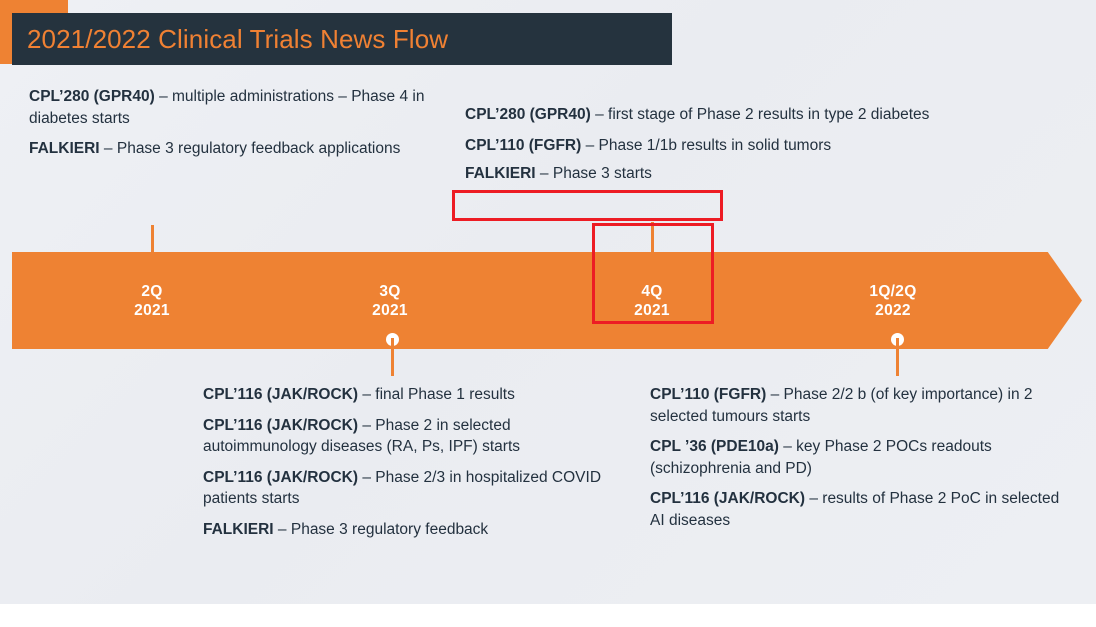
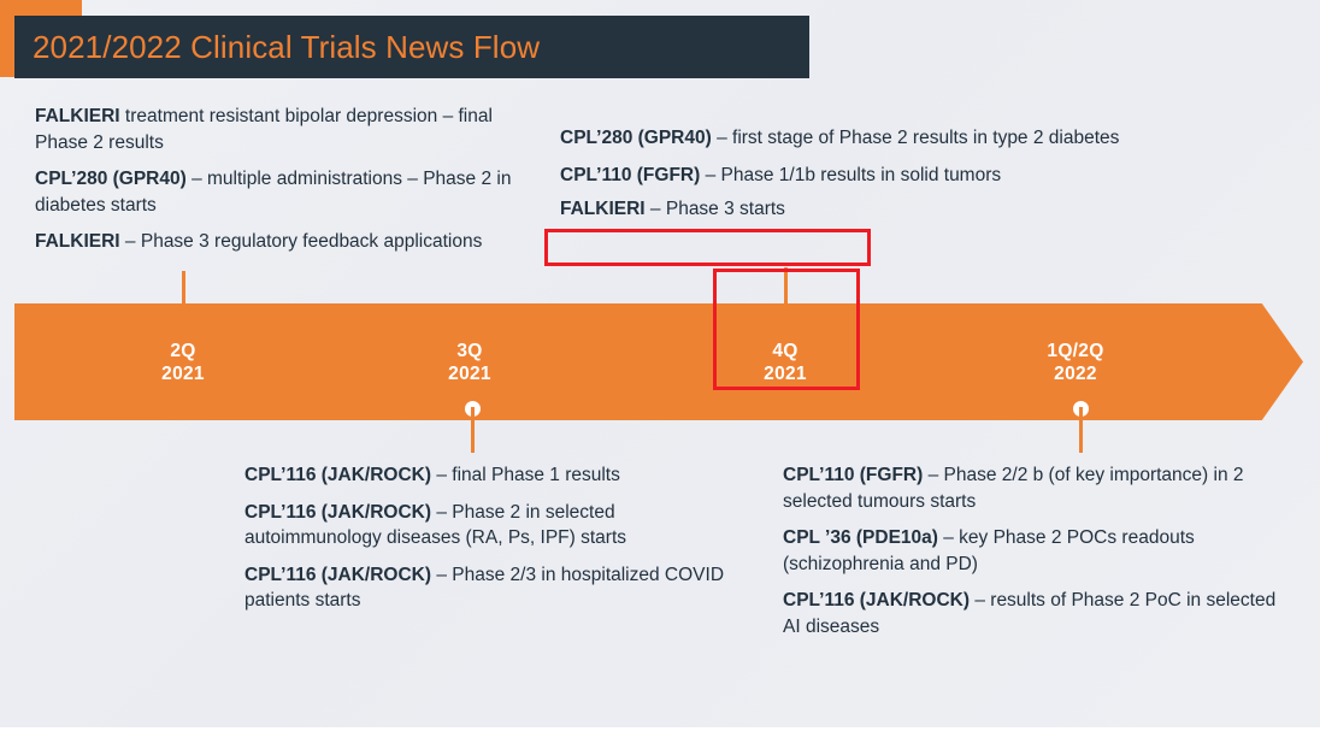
  2021/2022 Clinical Trials News Flow
+ FALKIERI treatment resistant bipolar depression – final Phase 2 results
- CPL’280 (GPR40) – multiple administrations – Phase 4 in diabetes starts
+ CPL’280 (GPR40) – multiple administrations – Phase 2 in diabetes starts
  FALKIERI – Phase 3 regulatory feedback applications
  CPL’280 (GPR40) – first stage of Phase 2 results in type 2 diabetes
  CPL’110 (FGFR) – Phase 1/1b results in solid tumors
  FALKIERI – Phase 3 starts
  2Q
  2021
  3Q
  2021
  4Q
  2021
  1Q/2Q
  2022
  CPL’116 (JAK/ROCK) – final Phase 1 results
  CPL’116 (JAK/ROCK) – Phase 2 in selected autoimmunology diseases (RA, Ps, IPF) starts
  CPL’116 (JAK/ROCK) – Phase 2/3 in hospitalized COVID patients starts
- FALKIERI – Phase 3 regulatory feedback
  CPL’110 (FGFR) – Phase 2/2 b (of key importance) in 2 selected tumours starts
  CPL ’36 (PDE10a) – key Phase 2 POCs readouts (schizophrenia and PD)
  CPL’116 (JAK/ROCK) – results of Phase 2 PoC in selected AI diseases
